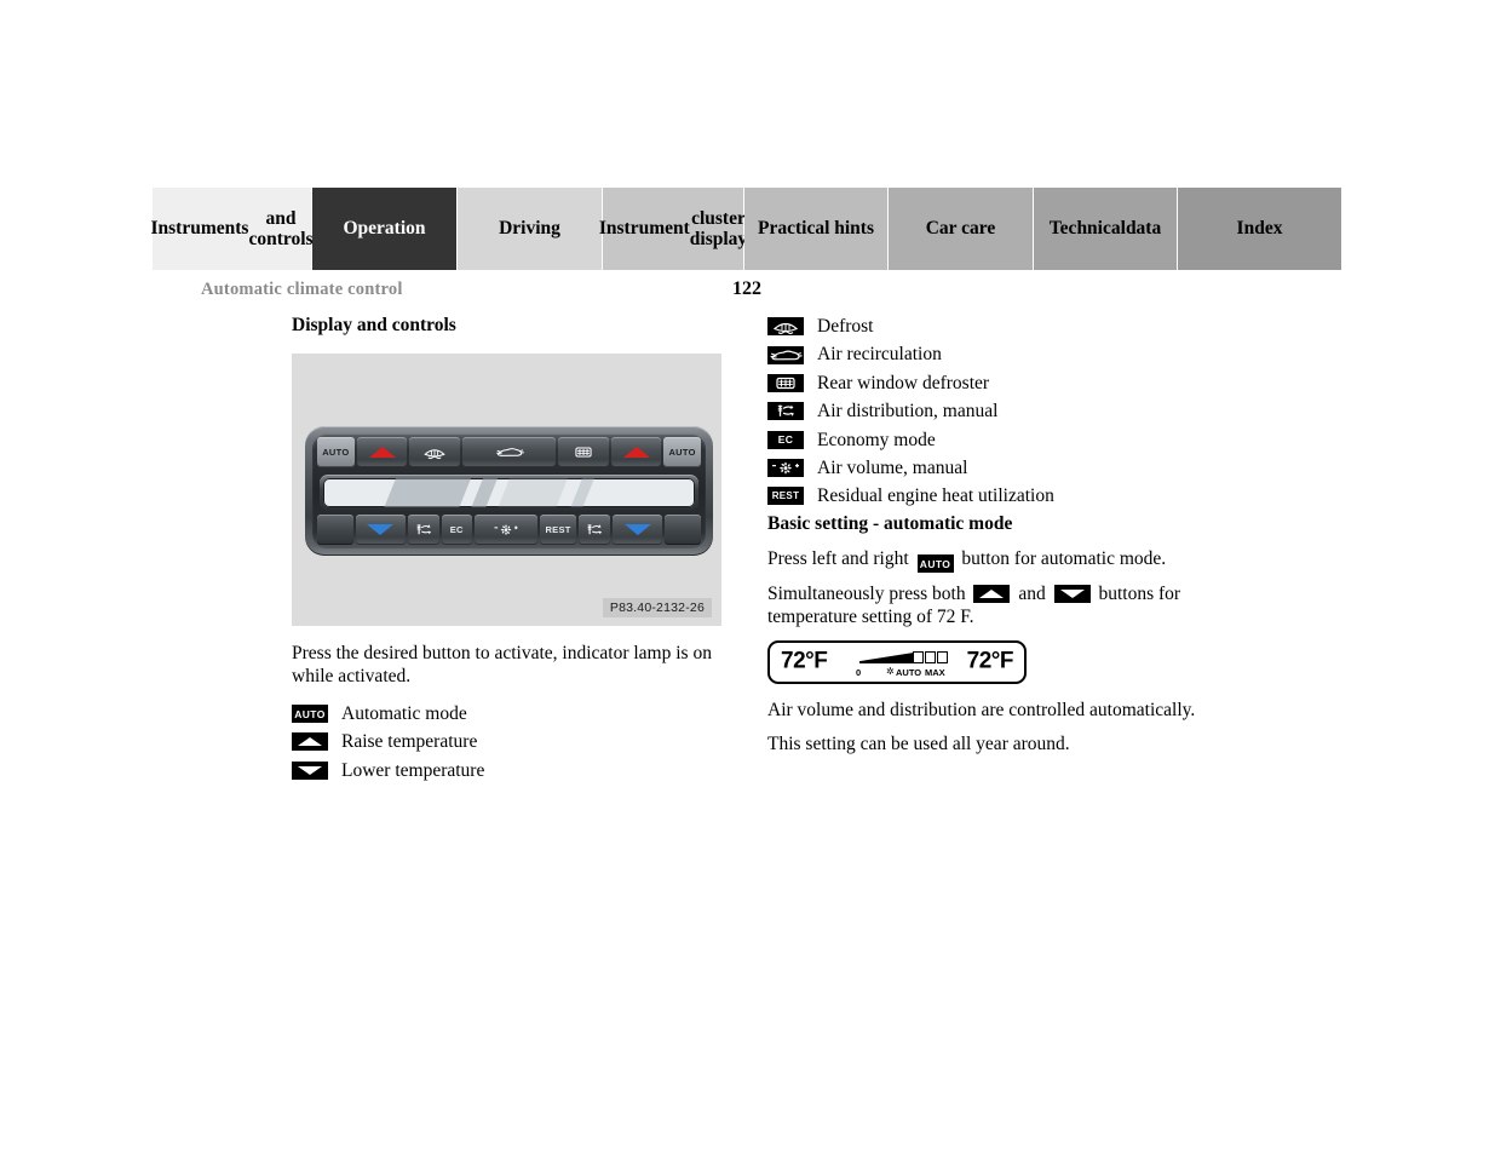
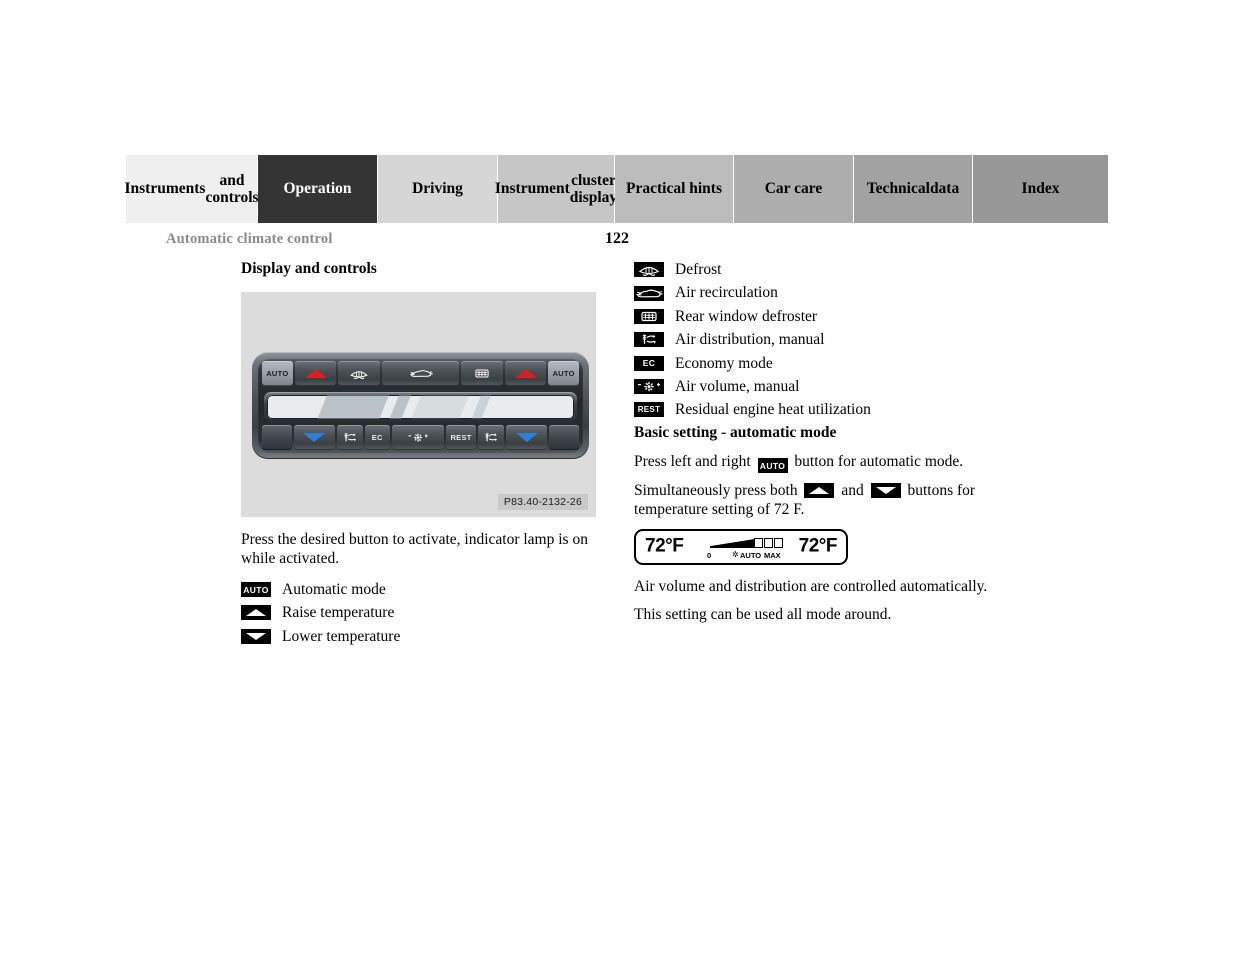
  Instruments
  and controls
  Operation
  Driving
  Instrument
  cluster display
  Practical hints
  Car care
  Technical
  data
  Index
  Automatic climate control
  122
  Display and controls
  AUTO
  AUTO
  EC
  REST
  P83.40-2132-26
  Press the desired button to activate, indicator lamp is on while activated.
  AUTO
  Automatic mode
  Raise temperature
  Lower temperature
  Defrost
  Air recirculation
  Rear window defroster
  Air distribution, manual
  EC
  Economy mode
  Air volume, manual
  REST
  Residual engine heat utilization
  Basic setting - automatic mode
  Press left and right AUTO button for automatic mode.
  Simultaneously press both and buttons for temperature setting of 72 F.
  72°F
  0
  ✲
  AUTO
  MAX
  72°F
  Air volume and distribution are controlled automatically.
- This setting can be used all year around.
+ This setting can be used all mode around.
